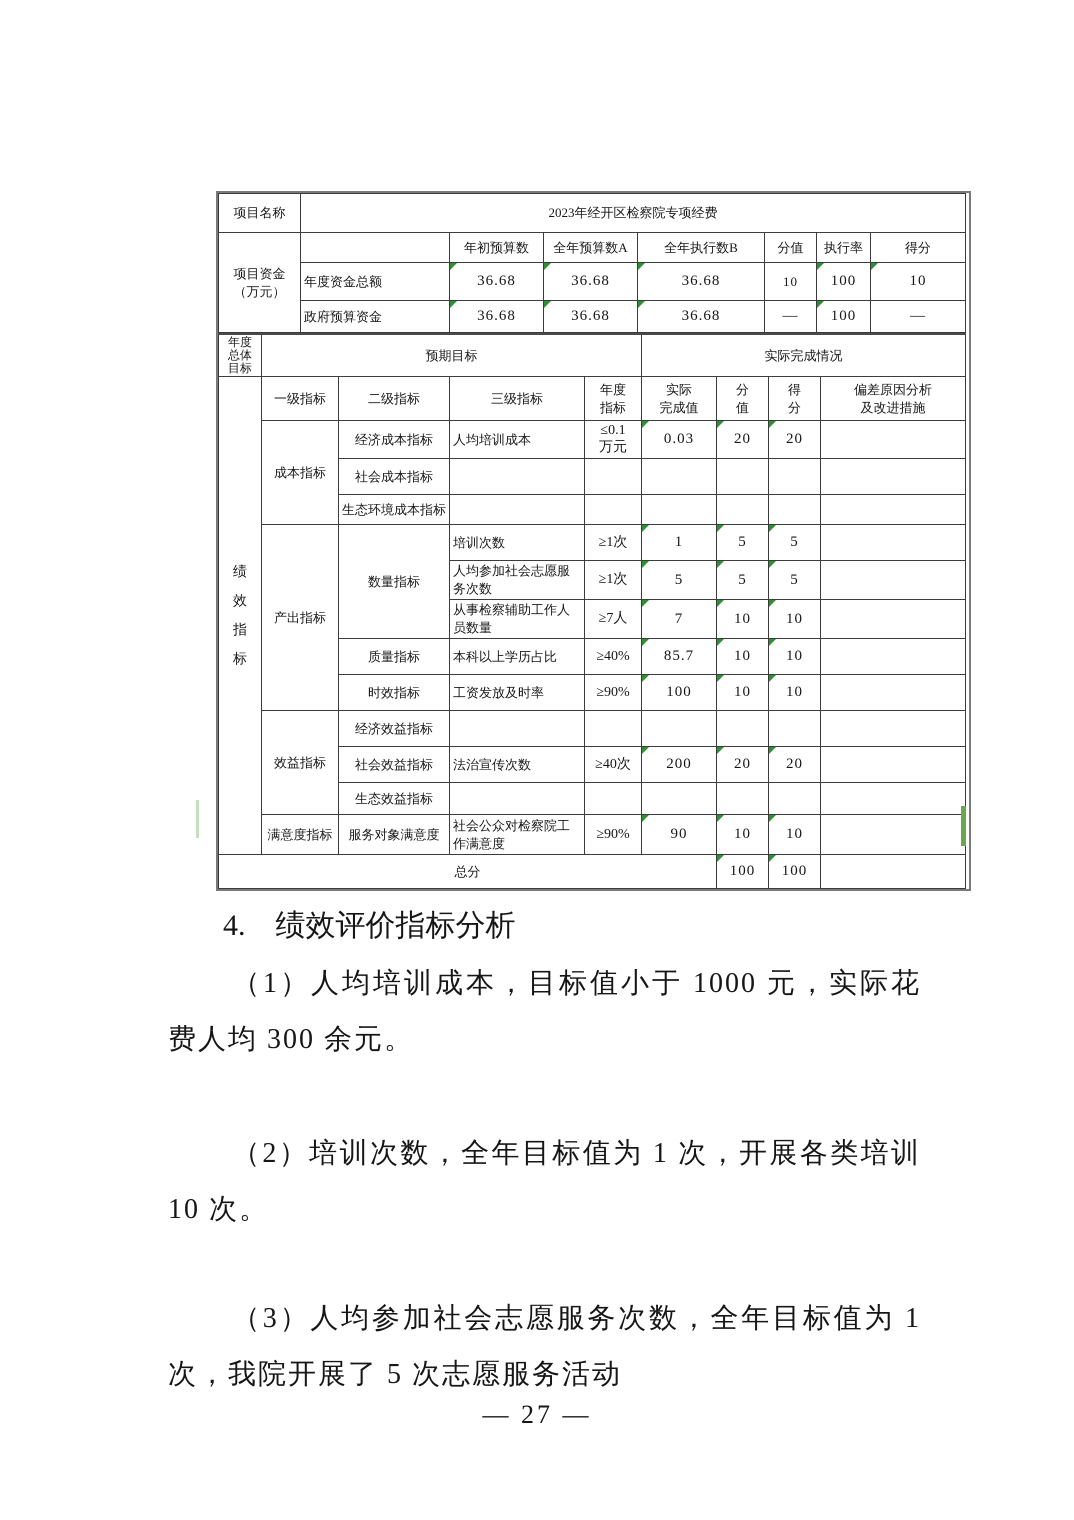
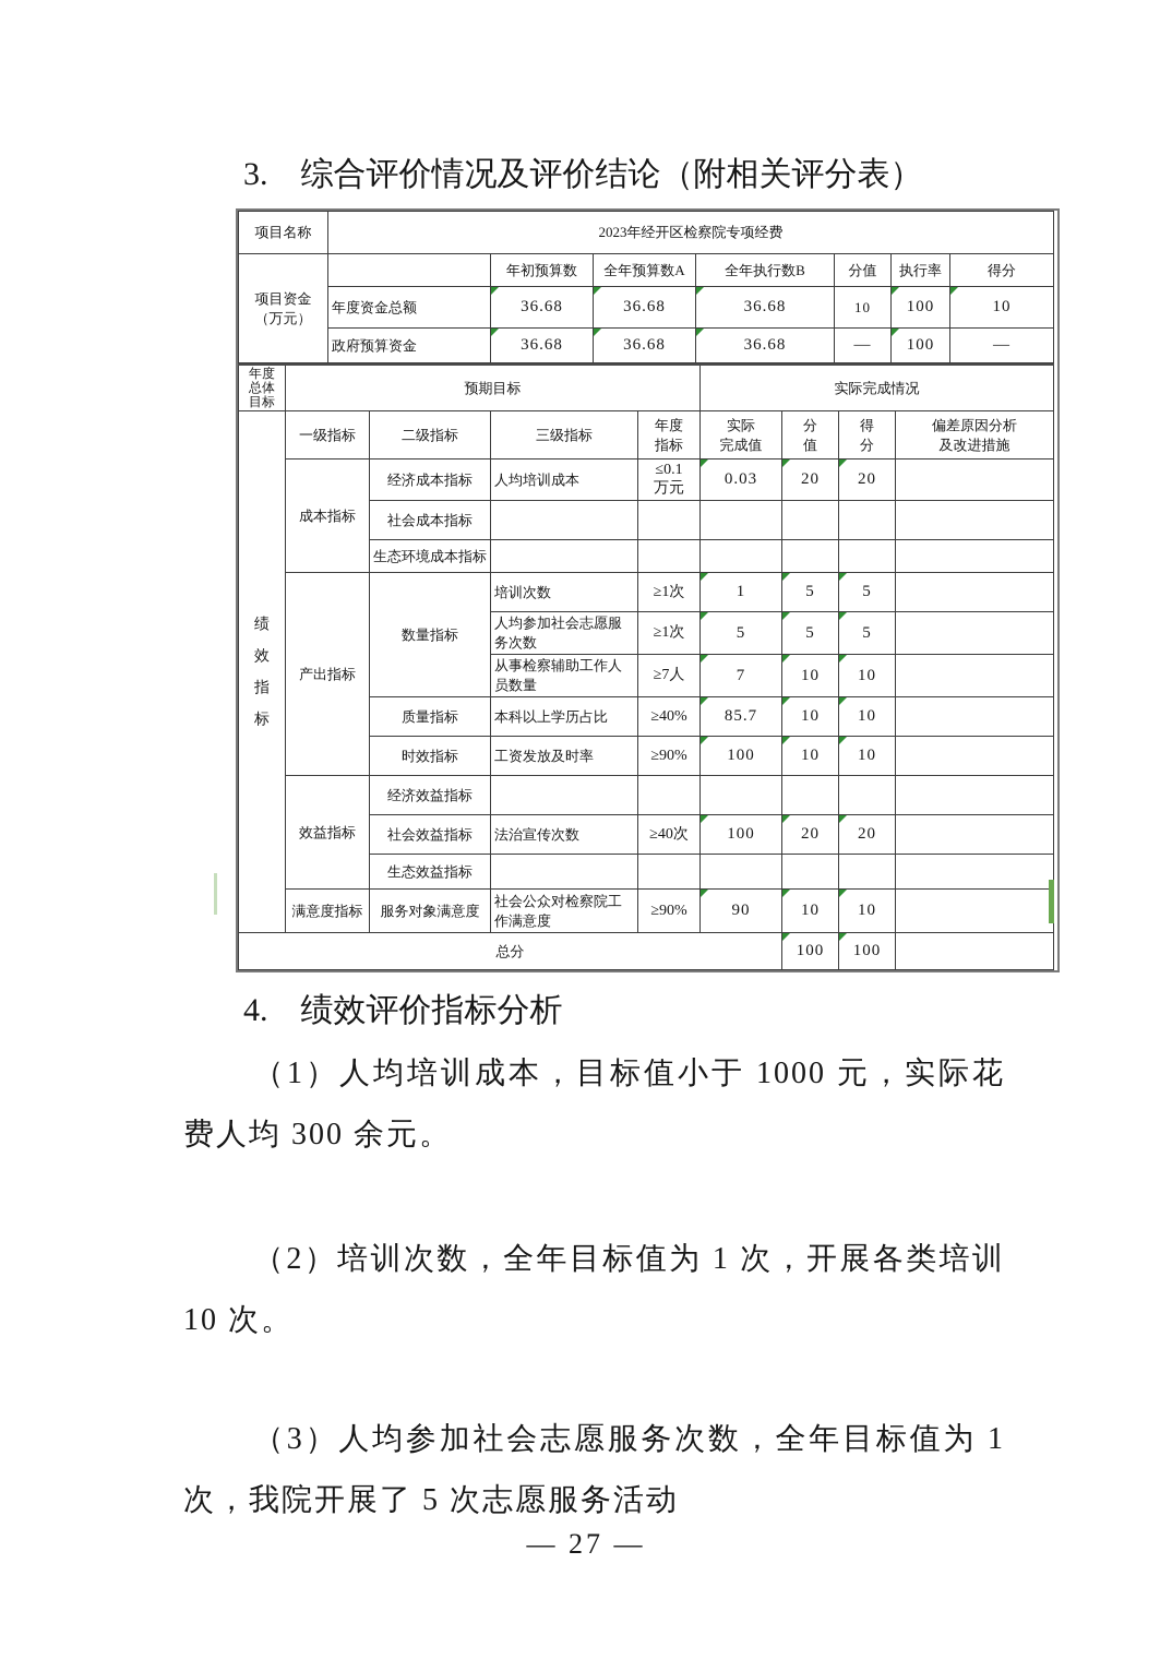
+ 3. 综合评价情况及评价结论（附相关评分表）
  项目名称	2023年经开区检察院专项经费
  项目资金 （万元）		年初预算数	全年预算数A	全年执行数B	分值	执行率	得分
  年度资金总额	36.68	36.68	36.68	10	100	10
  政府预算资金	36.68	36.68	36.68	—	100	—
  年度 总体 目标	预期目标	实际完成情况
  绩效指标	一级指标	二级指标	三级指标	年度 指标	实际 完成值	分 值	得 分	偏差原因分析 及改进措施
  成本指标	经济成本指标	人均培训成本	≤0.1 万元	0.03	20	20
  社会成本指标
  生态环境成本指标
  产出指标	数量指标	培训次数	≥1次	1	5	5
  人均参加社会志愿服务次数	≥1次	5	5	5
  从事检察辅助工作人员数量	≥7人	7	10	10
  质量指标	本科以上学历占比	≥40%	85.7	10	10
  时效指标	工资发放及时率	≥90%	100	10	10
  效益指标	经济效益指标
- 社会效益指标	法治宣传次数	≥40次	200	20	20
+ 社会效益指标	法治宣传次数	≥40次	100	20	20
  生态效益指标
  满意度指标	服务对象满意度	社会公众对检察院工作满意度	≥90%	90	10	10
  总分	100	100
  4. 绩效评价指标分析
  （1）人均培训成本，目标值小于 1000 元，实际花费人均 300 余元。
  （2）培训次数，全年目标值为 1 次，开展各类培训 10 次。
  （3）人均参加社会志愿服务次数，全年目标值为 1 次，我院开展了 5 次志愿服务活动
  — 27 —
